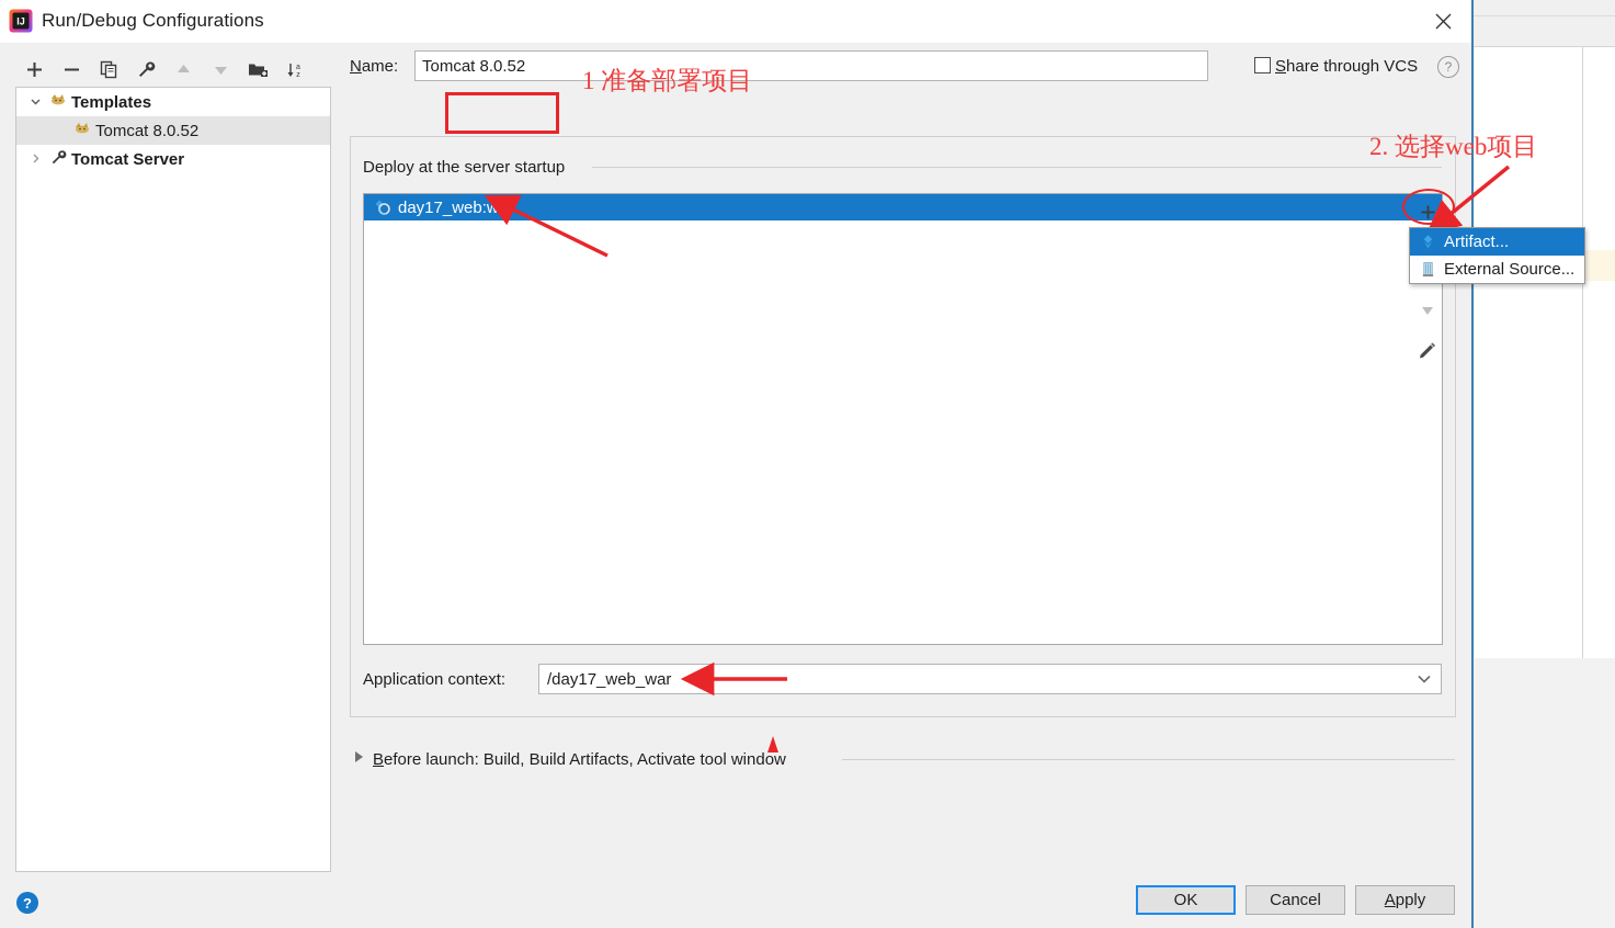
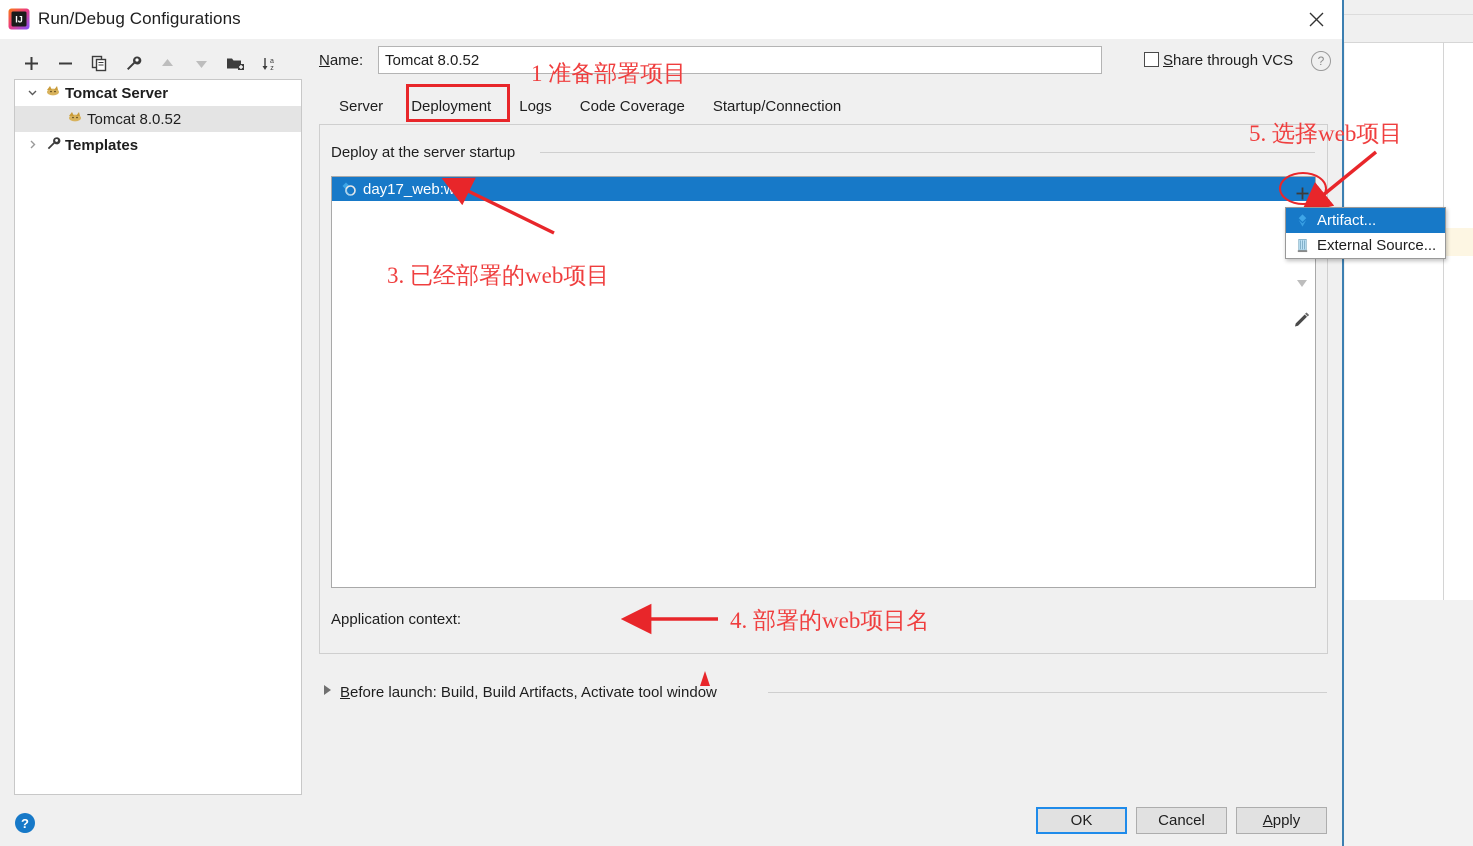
  IJ
  Run/Debug Configurations
- Templates
+ Tomcat Server
  Tomcat 8.0.52
- Tomcat Server
+ Templates
  Name:
  Tomcat 8.0.52
  Share through VCS
  ?
+ Server
+ Deployment
+ Logs
+ Code Coverage
+ Startup/Connection
  Deploy at the server startup
  day17_web:war
  Application context:
- /day17_web_war
  Before launch: Build, Build Artifacts, Activate tool window
  ?
  OK
  Cancel
  A
  pply
  Artifact...
  External Source...
  1 准备部署项目
- 2. 选择web项目
+ 5. 选择web项目
+ 3. 已经部署的web项目
+ 4. 部署的web项目名
